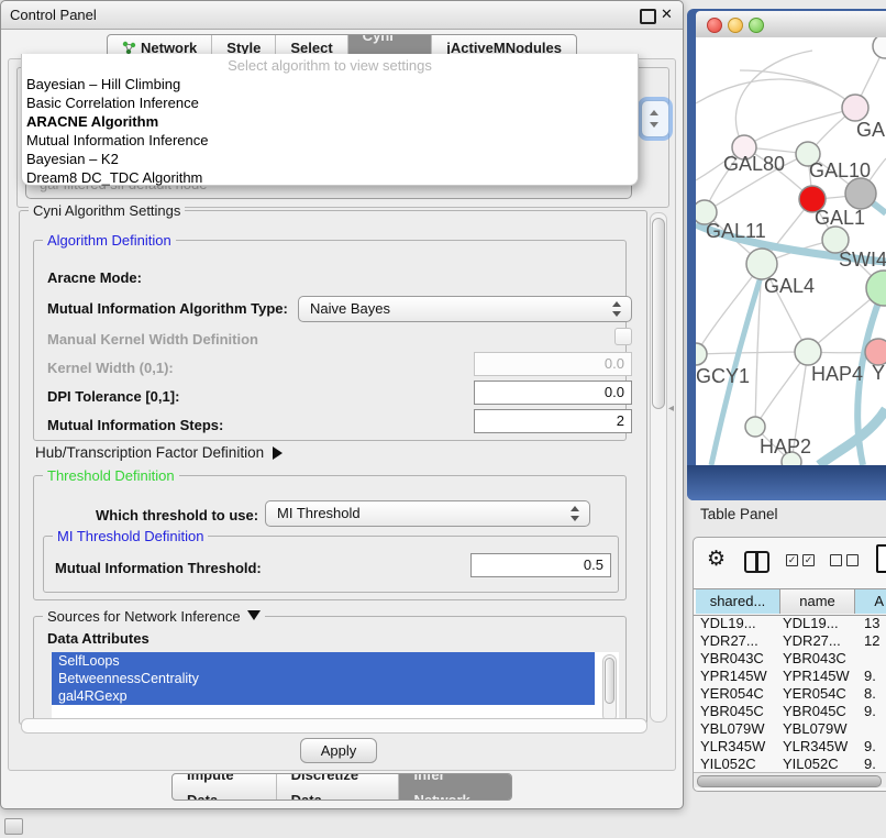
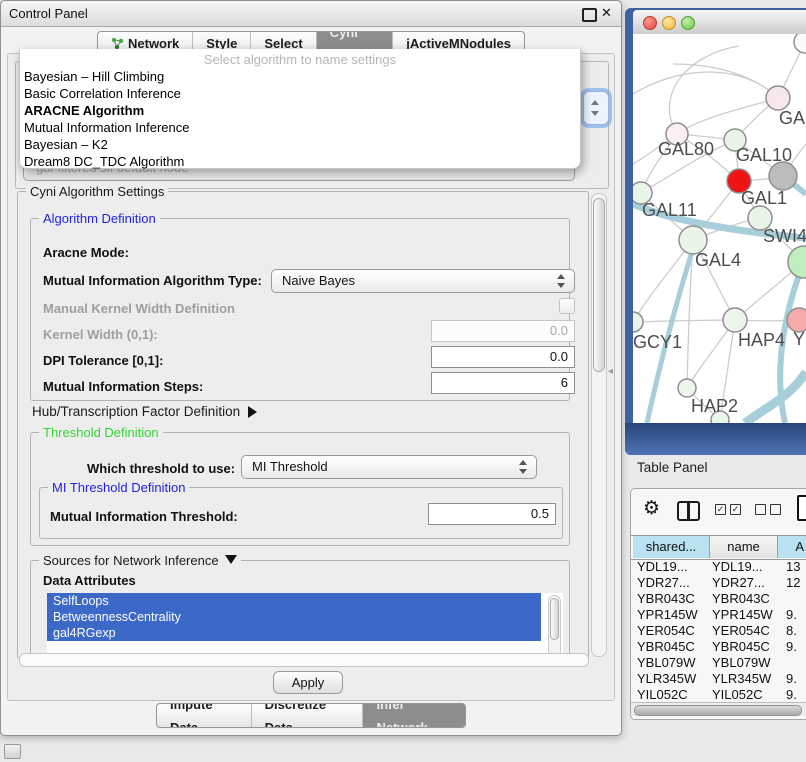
  Control Panel
  ✕
  Network
  Style
  Select
  jActiveMNodules
- Select algorithm to view settings
+ Select algorithm to name settings
  Bayesian – Hill Climbing
  Basic Correlation Inference
  ARACNE Algorithm
  Mutual Information Inference
  Bayesian – K2
  Dream8 DC_TDC Algorithm
  Cyni Algorithm Settings
  Algorithm Definition
  Aracne Mode:
  Mutual Information Algorithm Type:
  Naive Bayes
  Manual Kernel Width Definition
  Kernel Width (0,1):
  0.0
  DPI Tolerance [0,1]:
  0.0
  Mutual Information Steps:
- 2
+ 6
  Hub/Transcription Factor Definition
  Threshold Definition
  Which threshold to use:
  MI Threshold
  MI Threshold Definition
  Mutual Information Threshold:
  0.5
  Sources for Network Inference
  Data Attributes
  SelfLoops
  BetweennessCentrality
  gal4RGexp
  Apply
  Discretize
  GAL80
  GAL10
  GAL1
  GAL11
  SWI4
  GAL4
  GCY1
  HAP4
  Y
  HAP2
  ◂
  Table Panel
  ⚙
  ✓
  ✓
  shared...
  name
  A
  YDL19...
  YDL19...
  13
  YDR27...
  YDR27...
  12
  YBR043C
  YBR043C
  YPR145W
  YPR145W
  9.
  YER054C
  YER054C
  8.
  YBR045C
  YBR045C
  9.
  YBL079W
  YBL079W
  YLR345W
  YLR345W
  9.
  YIL052C
  YIL052C
  9.
